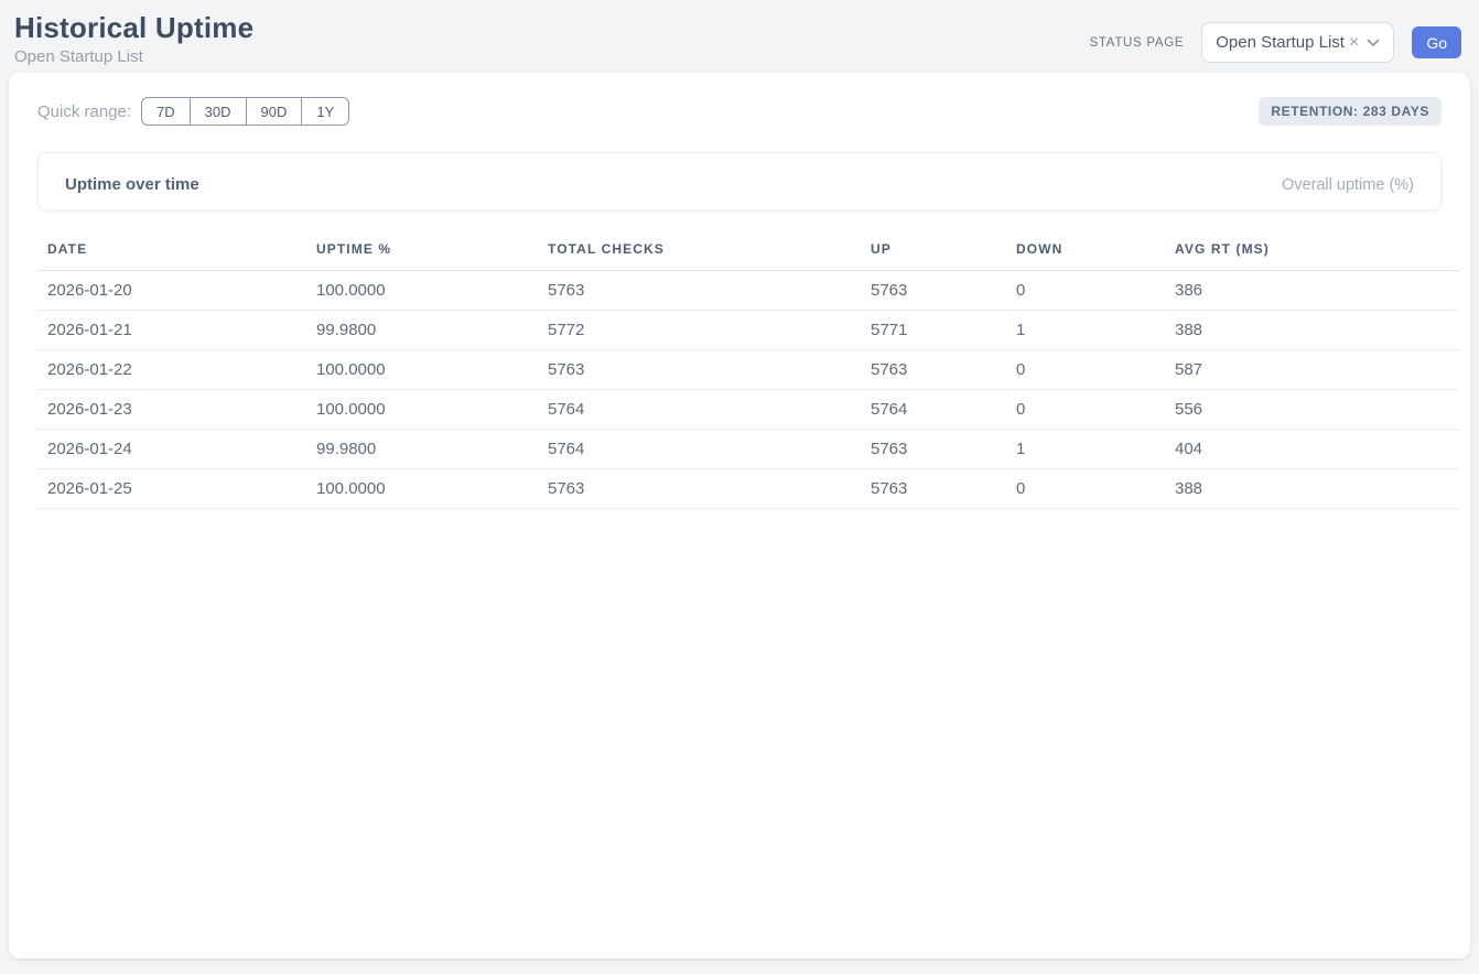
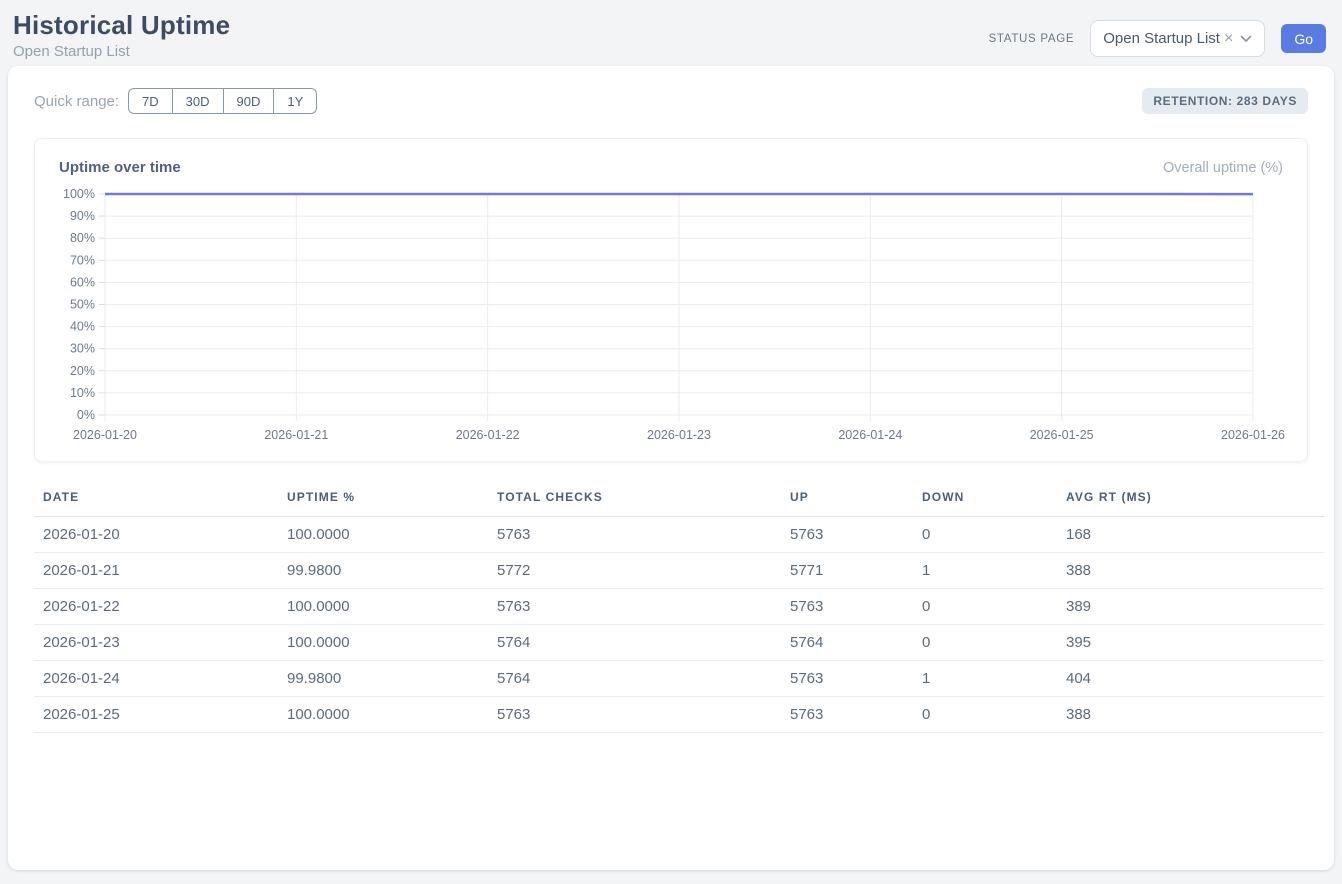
  Historical Uptime
  Open Startup List
  STATUS PAGE
  Open Startup List
  ×
  Go
  Quick range:
  7D
  30D
  90D
  1Y
  RETENTION: 283 DAYS
  Uptime over time
  Overall uptime (%)
+ 0%
+ 10%
+ 20%
+ 30%
+ 40%
+ 50%
+ 60%
+ 70%
+ 80%
+ 90%
+ 100%
+ 2026-01-20
+ 2026-01-21
+ 2026-01-22
+ 2026-01-23
+ 2026-01-24
+ 2026-01-25
+ 2026-01-26
  DATE	UPTIME %	TOTAL CHECKS	UP	DOWN	AVG RT (MS)
- 2026-01-20	100.0000	5763	5763	0	386
+ 2026-01-20	100.0000	5763	5763	0	168
  2026-01-21	99.9800	5772	5771	1	388
- 2026-01-22	100.0000	5763	5763	0	587
+ 2026-01-22	100.0000	5763	5763	0	389
- 2026-01-23	100.0000	5764	5764	0	556
+ 2026-01-23	100.0000	5764	5764	0	395
  2026-01-24	99.9800	5764	5763	1	404
  2026-01-25	100.0000	5763	5763	0	388
